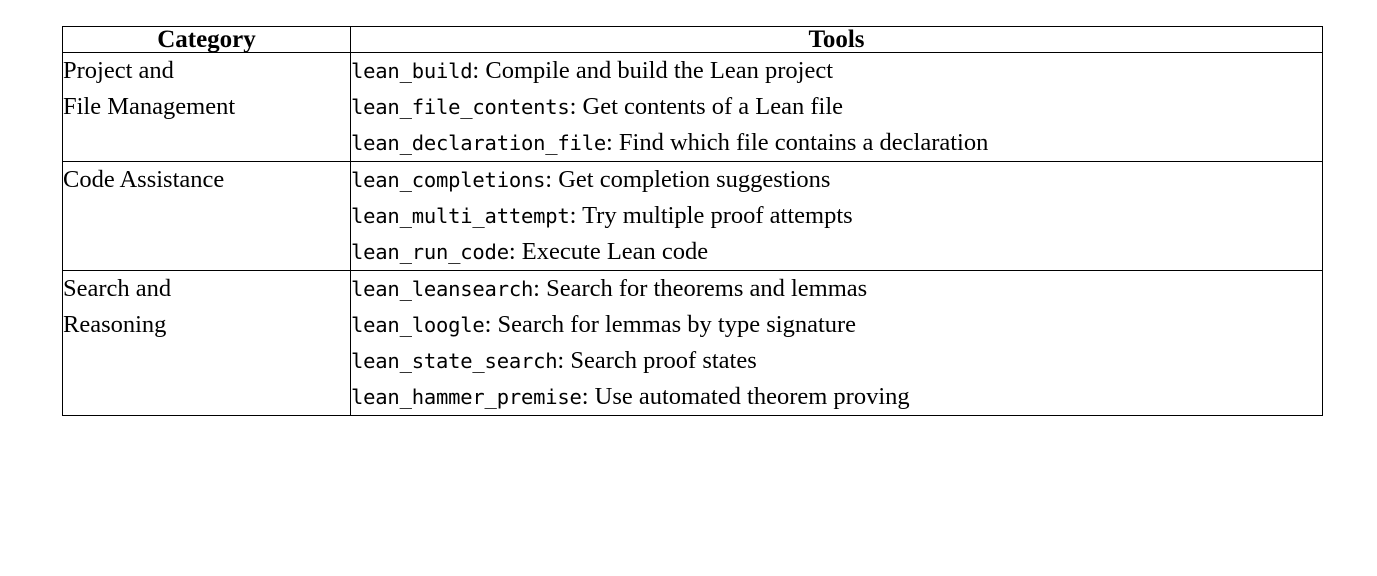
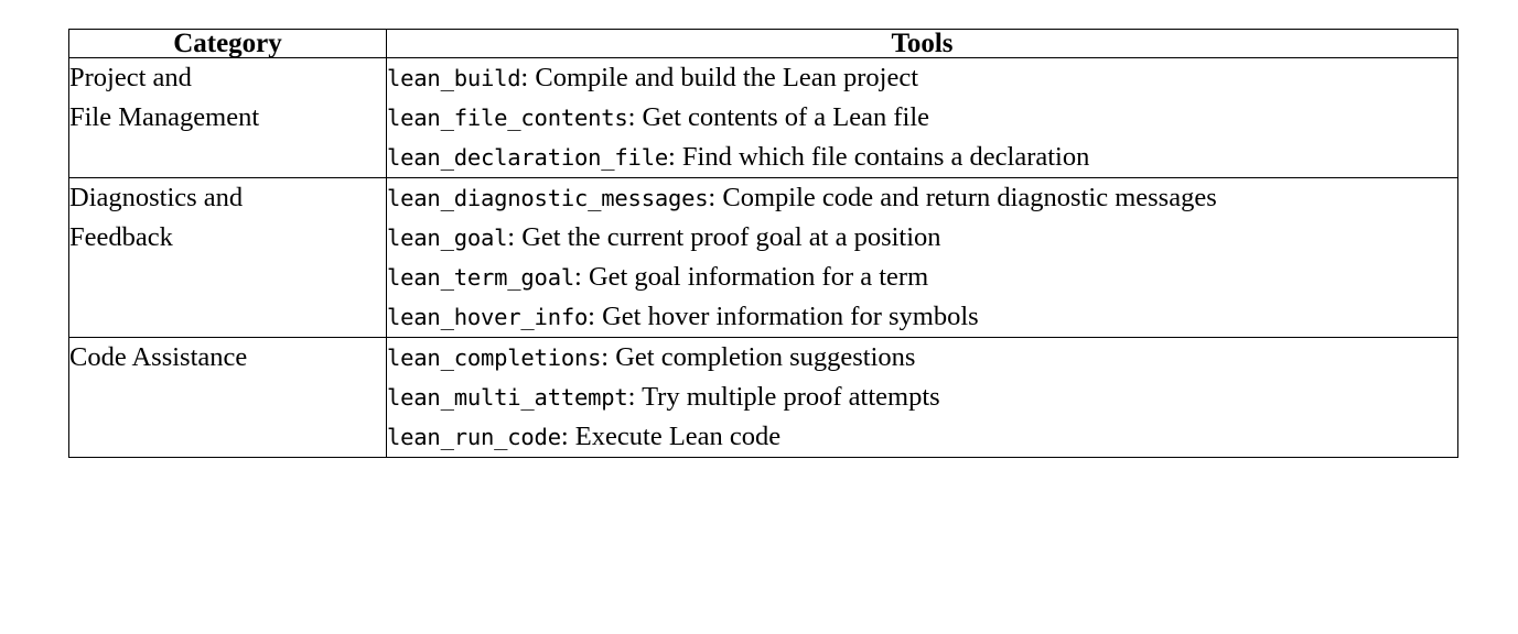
  Category	Tools
  Project andFile Management	lean_build: Compile and build the Lean projectlean_file_contents: Get contents of a Lean filelean_declaration_file: Find which file contains a declaration
+ Diagnostics andFeedback	lean_diagnostic_messages: Compile code and return diagnostic messageslean_goal: Get the current proof goal at a positionlean_term_goal: Get goal information for a termlean_hover_info: Get hover information for symbols
  Code Assistance	lean_completions: Get completion suggestionslean_multi_attempt: Try multiple proof attemptslean_run_code: Execute Lean code
- Search andReasoning	lean_leansearch: Search for theorems and lemmaslean_loogle: Search for lemmas by type signaturelean_state_search: Search proof stateslean_hammer_premise: Use automated theorem proving
